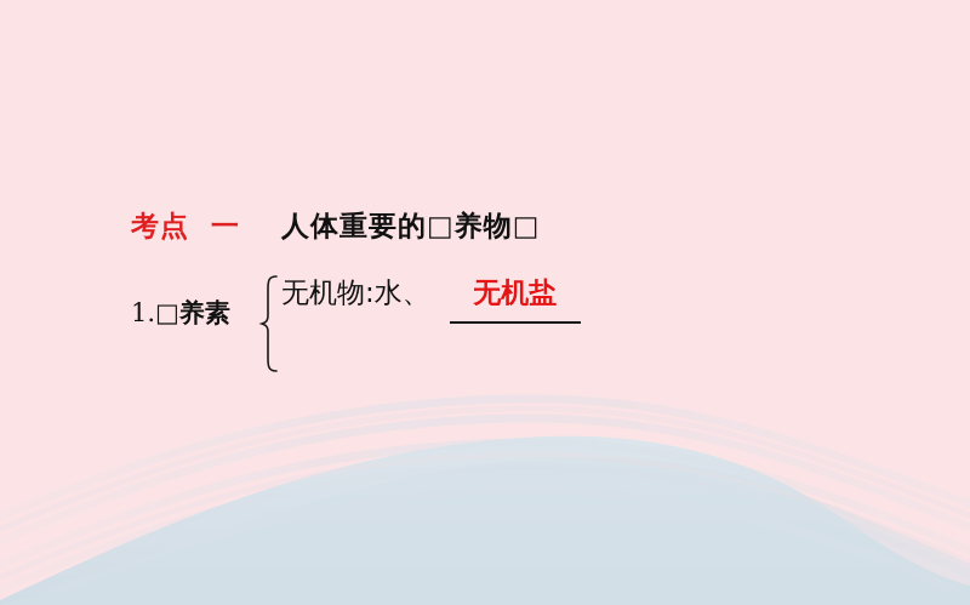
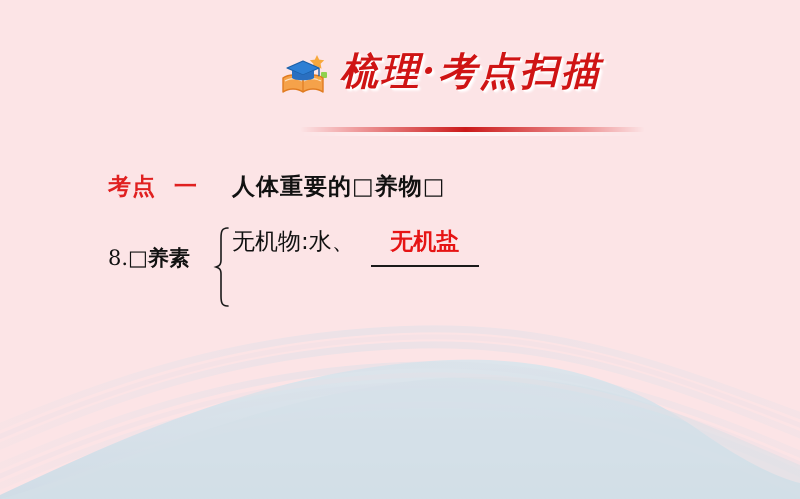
+ 梳理·考点扫描
  考点 一 人体重要的□养物□
- 1.□养素
+ 8.□养素
  无机物:水、 无机盐
